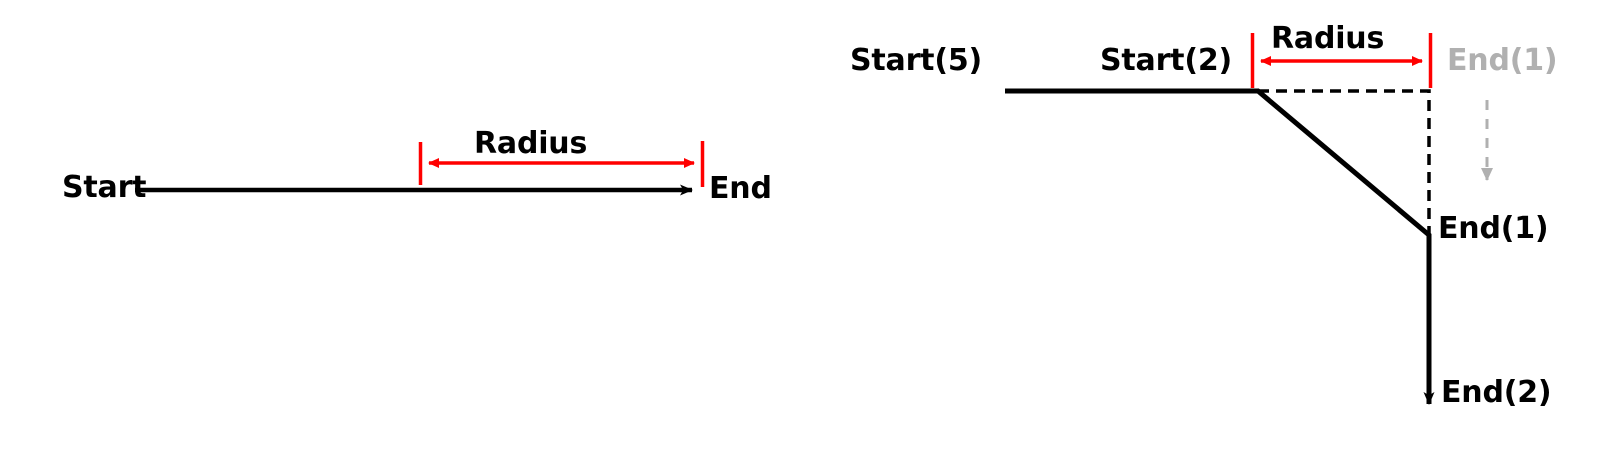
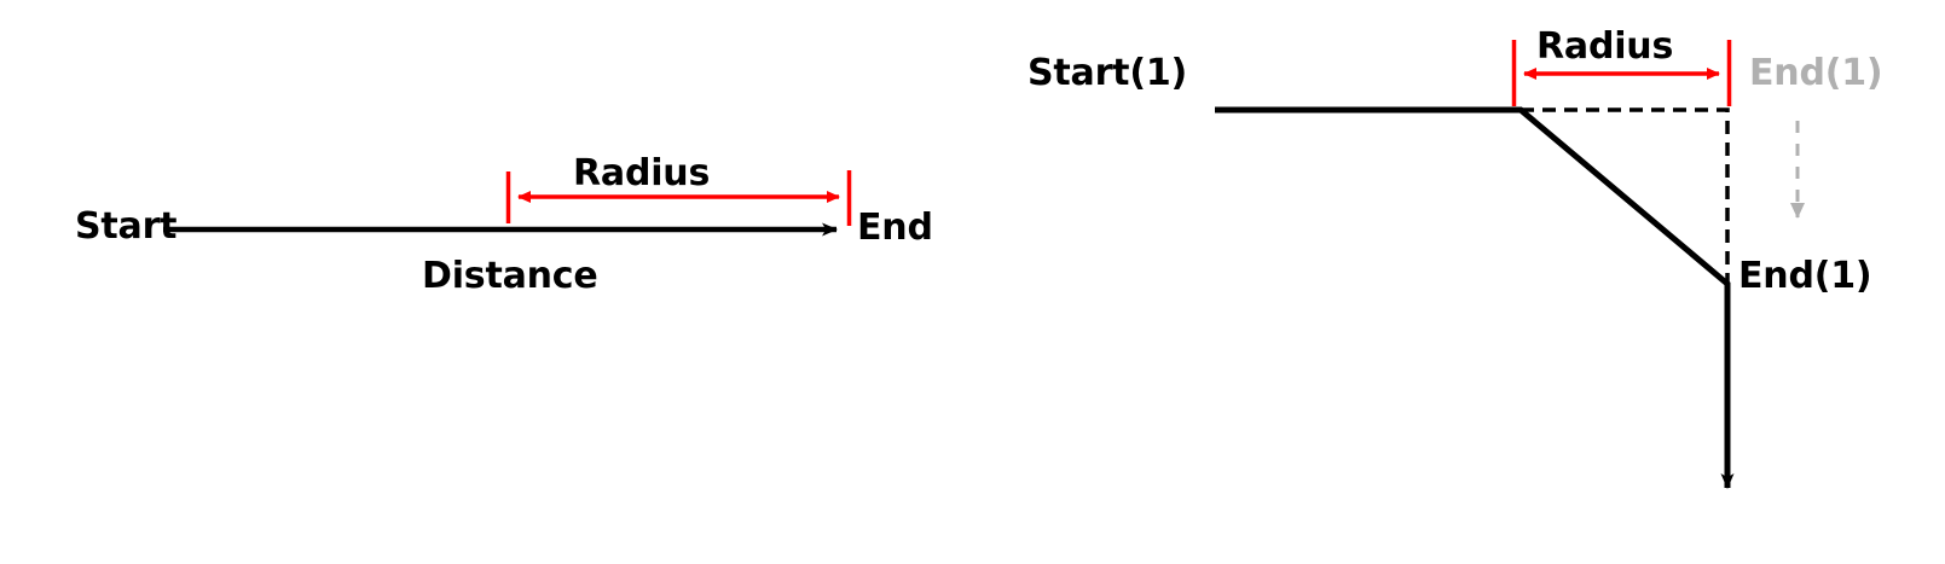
  Start
  End
  Radius
+ Distance
- Start(5)
+ Start(1)
- Start(2)
  Radius
  End(1)
  End(1)
- End(2)
